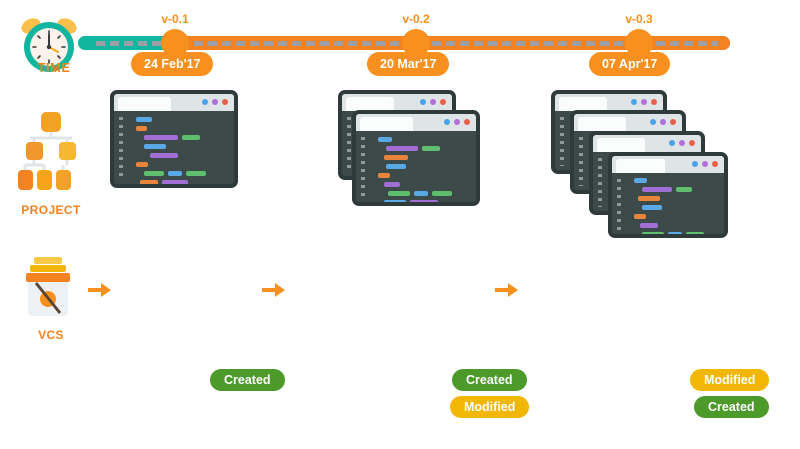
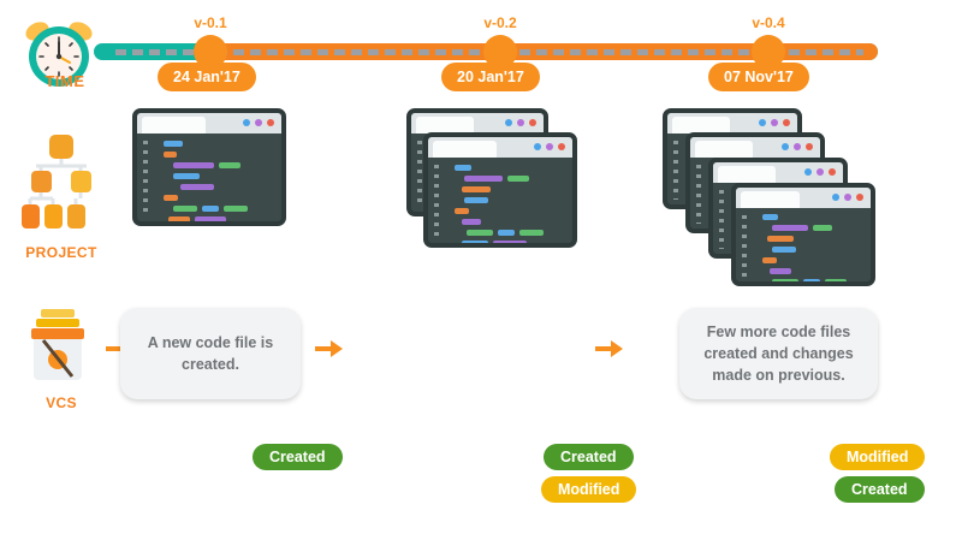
  TIME
  v-0.1
- 24 Feb'17
+ 24 Jan'17
  v-0.2
- 20 Mar'17
+ 20 Jan'17
- v-0.3
+ v-0.4
- 07 Apr'17
+ 07 Nov'17
  PROJECT
  VCS
+ A new code file is created.
+ Few more code files created and changes made on previous.
  Created
  Created
  Modified
  Modified
  Created
